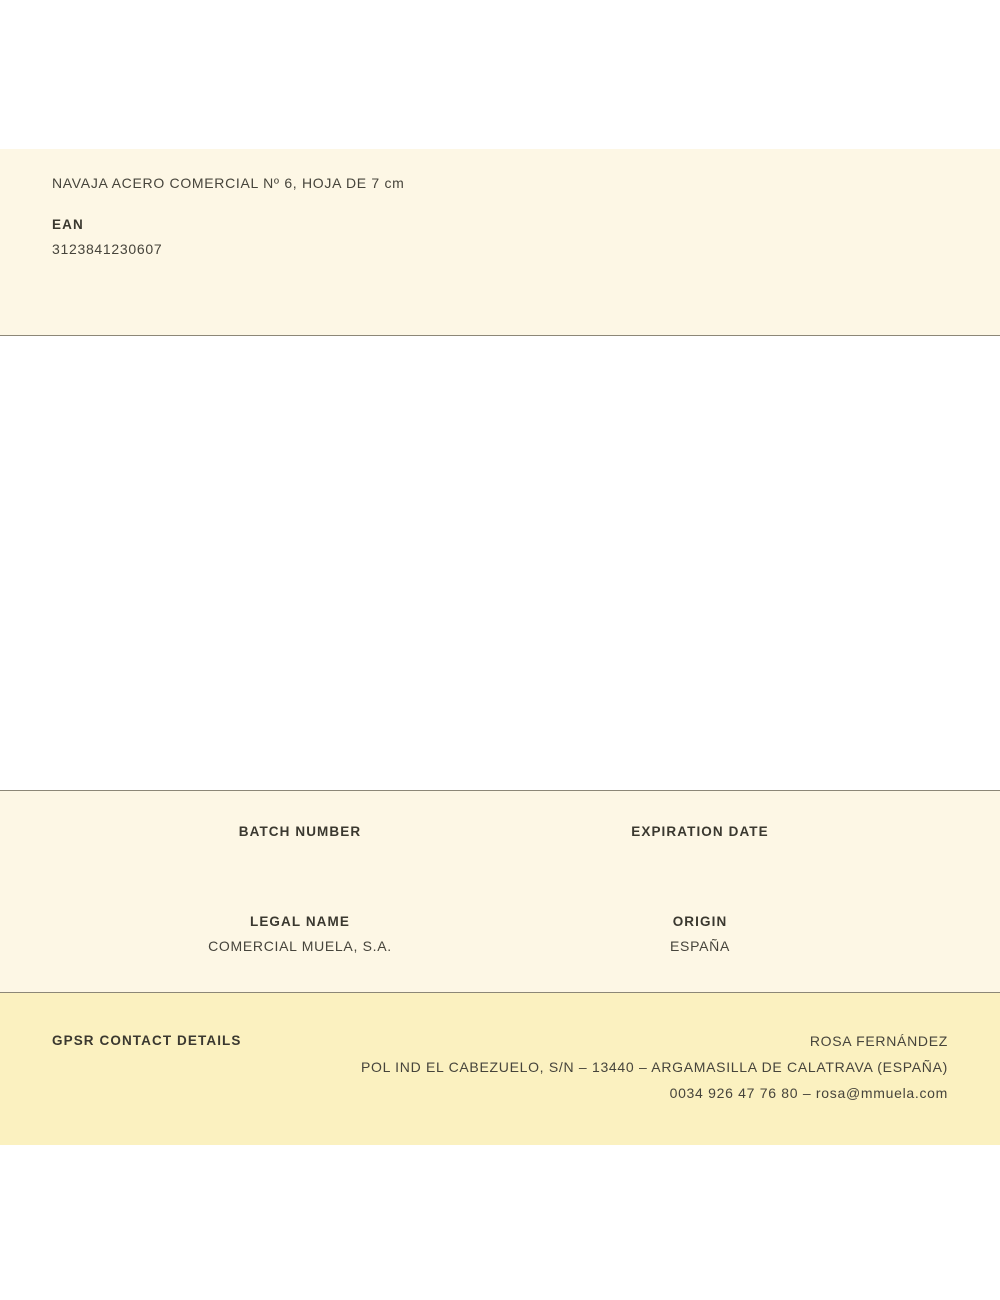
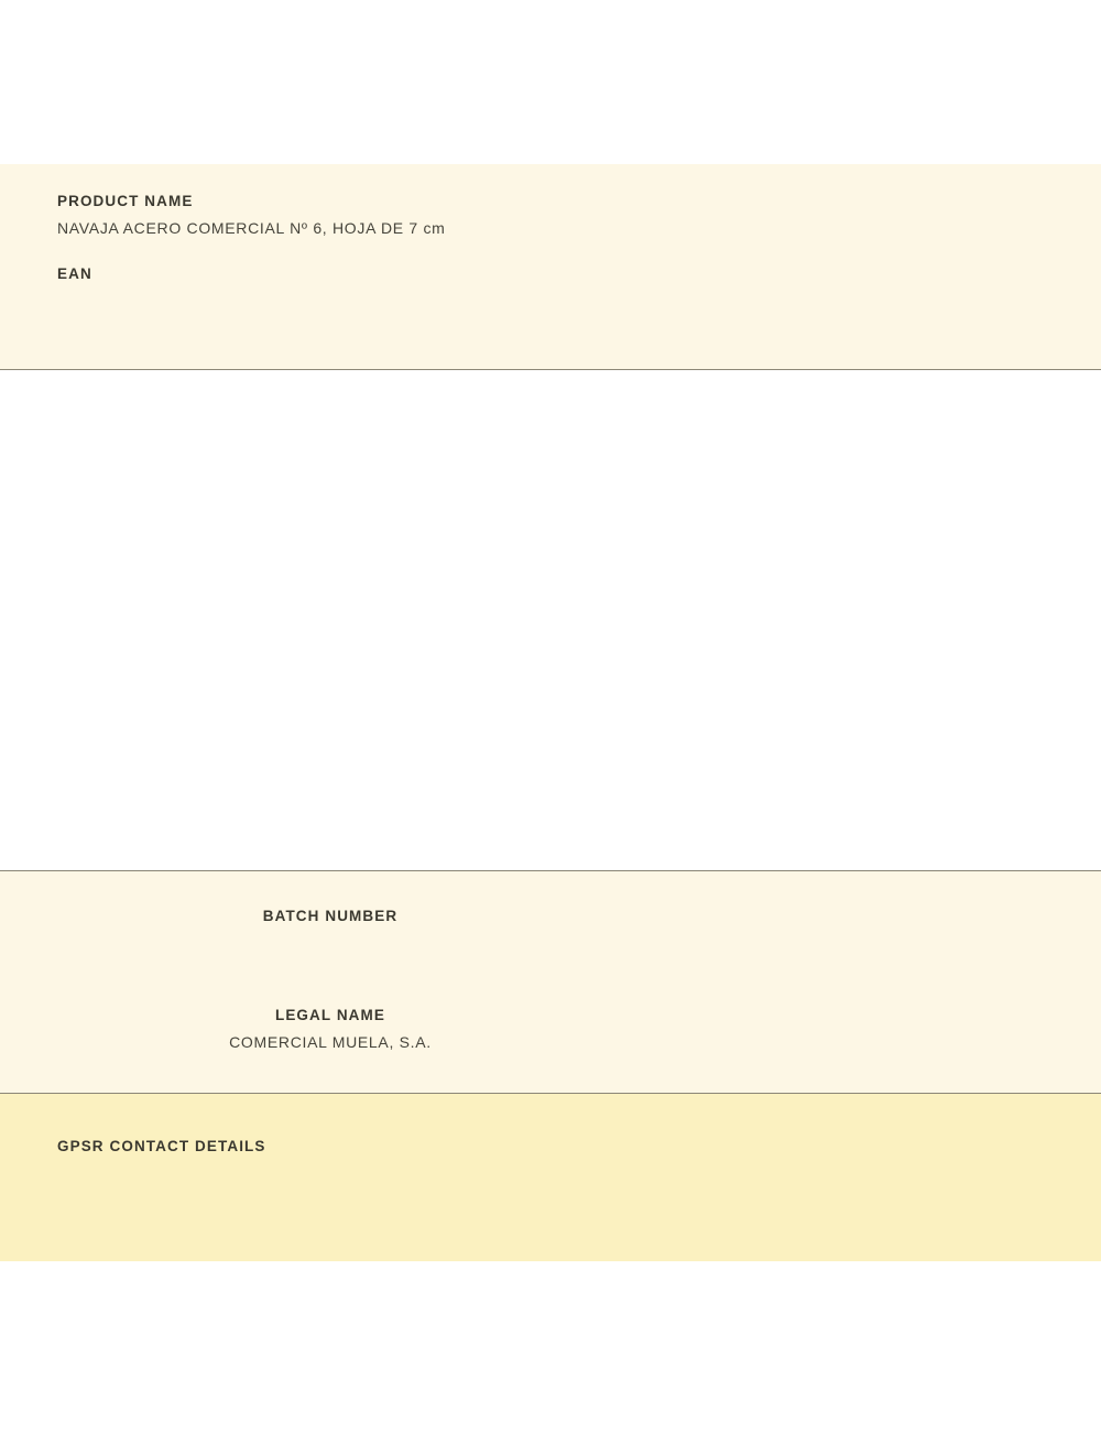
+ PRODUCT NAME
  NAVAJA ACERO COMERCIAL Nº 6, HOJA DE 7 cm
  EAN
- 3123841230607
  BATCH NUMBER
- EXPIRATION DATE
  LEGAL NAME
  COMERCIAL MUELA, S.A.
- ORIGIN
- ESPAÑA
  GPSR CONTACT DETAILS
- ROSA FERNÁNDEZ
- POL IND EL CABEZUELO, S/N – 13440 – ARGAMASILLA DE CALATRAVA (ESPAÑA)
- 0034 926 47 76 80 – rosa@mmuela.com
